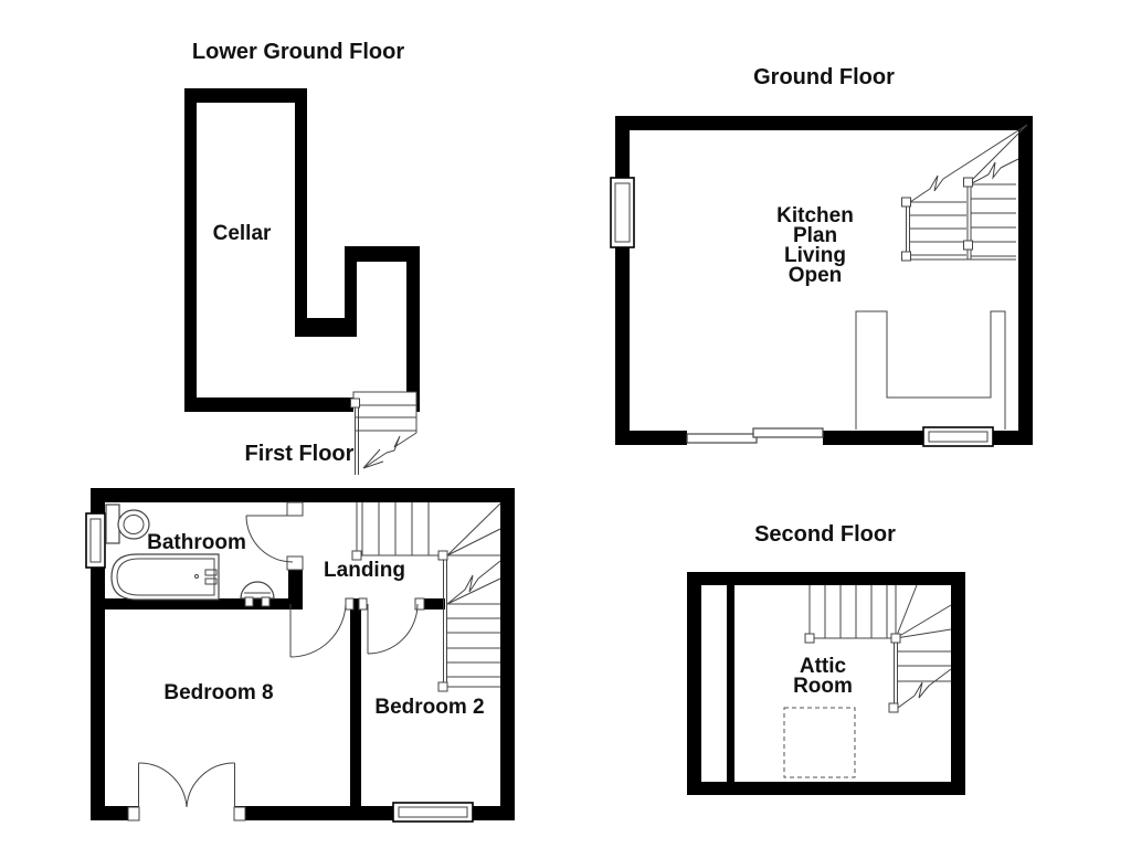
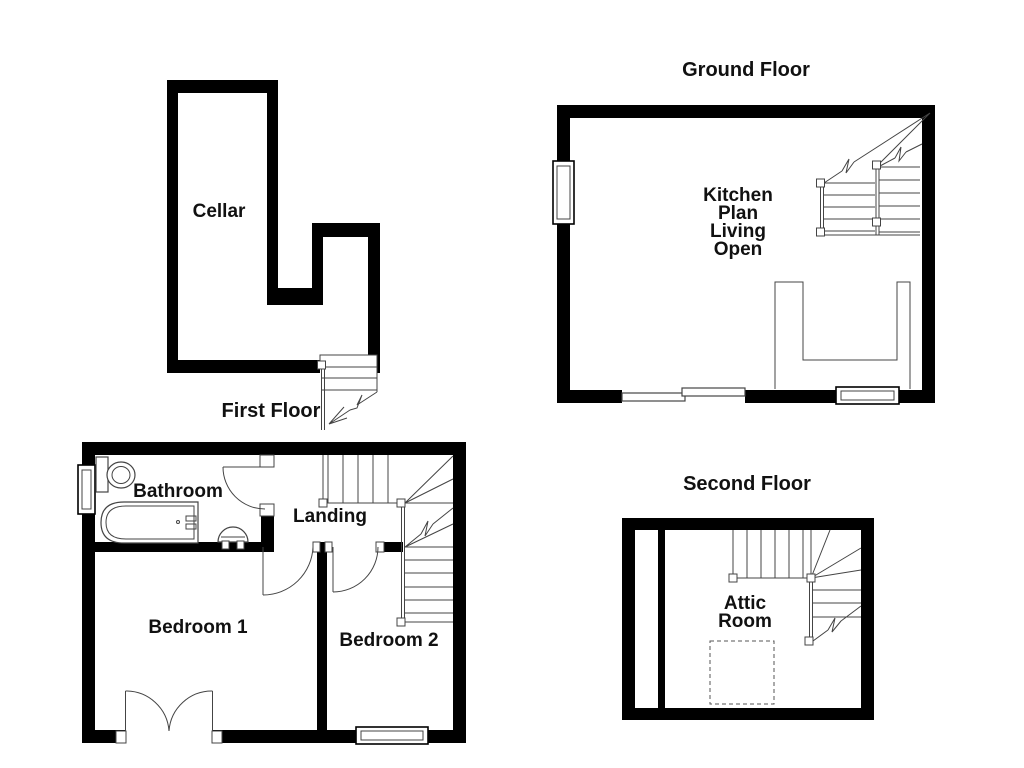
- Lower Ground Floor
  Cellar
  Ground Floor
  Kitchen
  Plan
  Living
  Open
  First Floor
  Bathroom
  Landing
- Bedroom 8
+ Bedroom 1
  Bedroom 2
  Second Floor
  Attic
  Room
